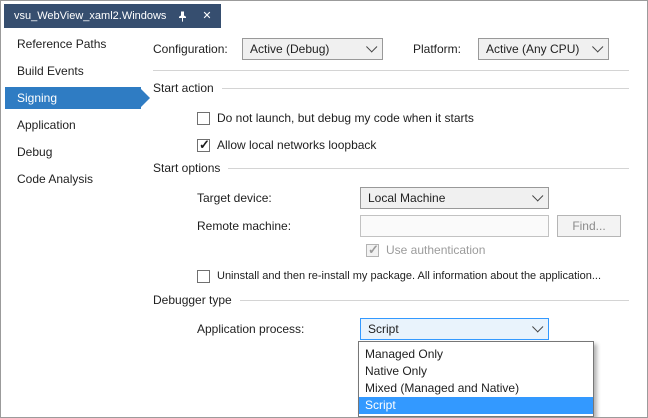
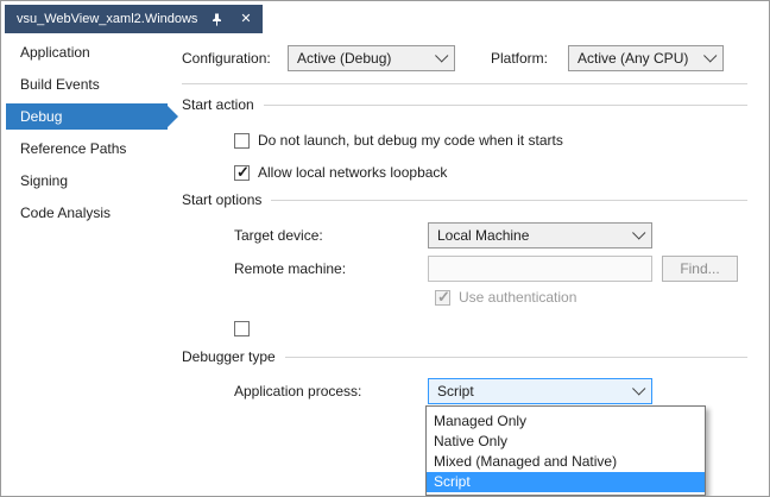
  vsu_WebView_xaml2.Windows
  ✕
- Reference Paths
+ Application
  Build Events
- Signing
+ Debug
- Application
+ Reference Paths
- Debug
+ Signing
  Code Analysis
  Configuration:
  Active (Debug)
  Platform:
  Active (Any CPU)
  Start action
  Do not launch, but debug my code when it starts
  Allow local networks loopback
  Start options
  Target device:
  Local Machine
  Remote machine:
  Find...
  Use authentication
- Uninstall and then re-install my package. All information about the application...
  Debugger type
  Application process:
  Script
  Managed Only
  Native Only
  Mixed (Managed and Native)
  Script
